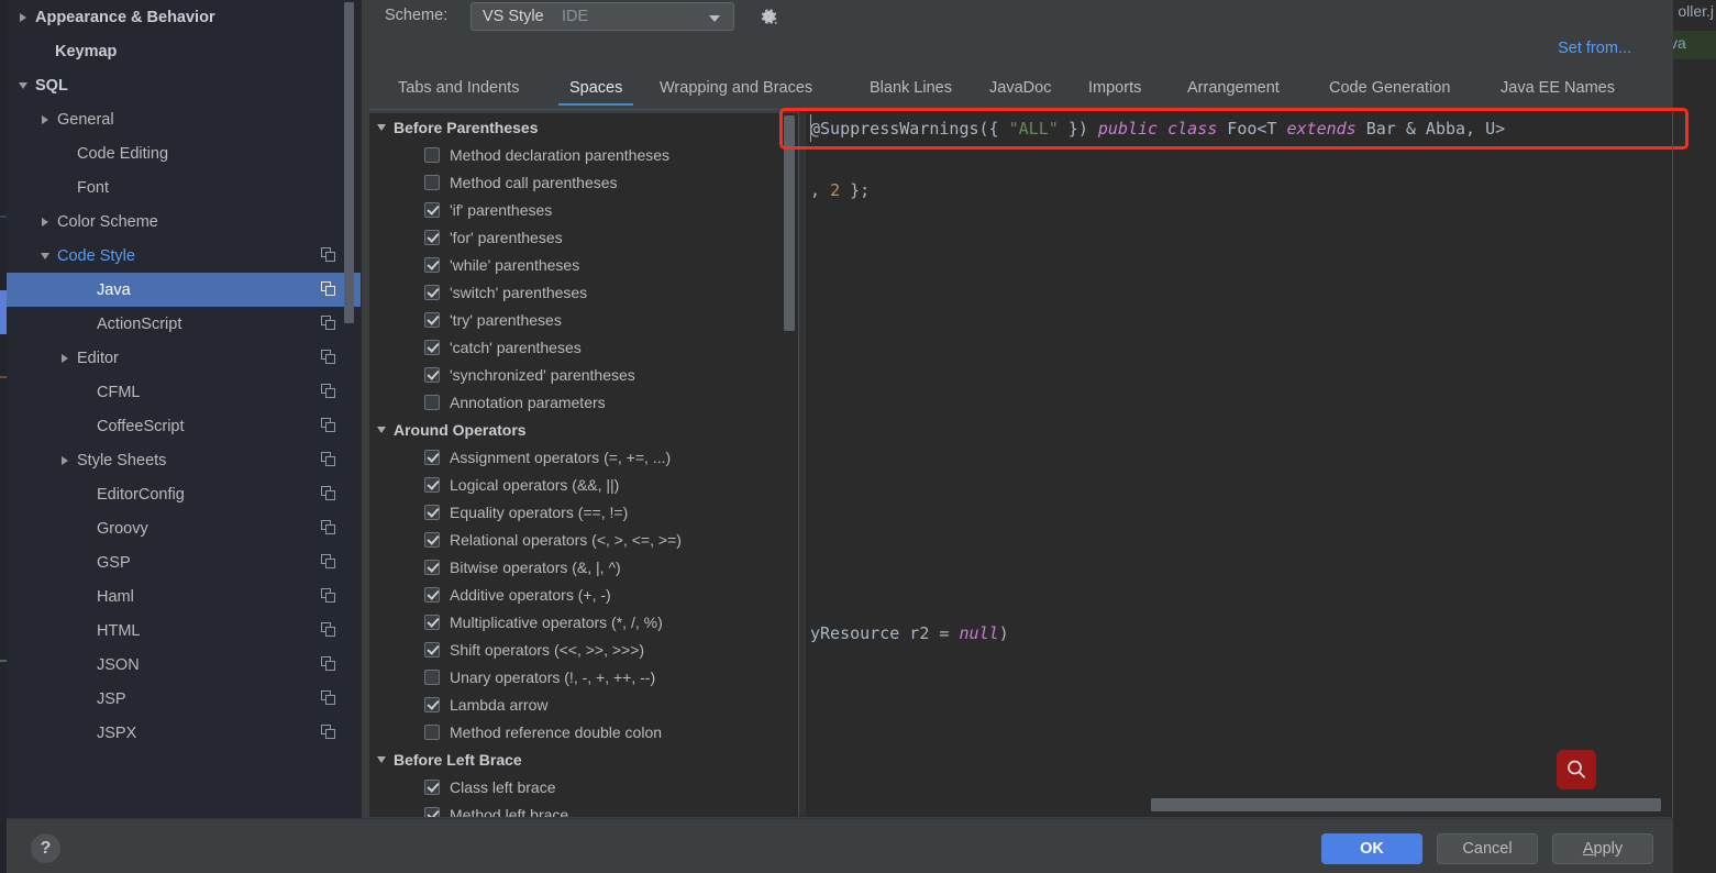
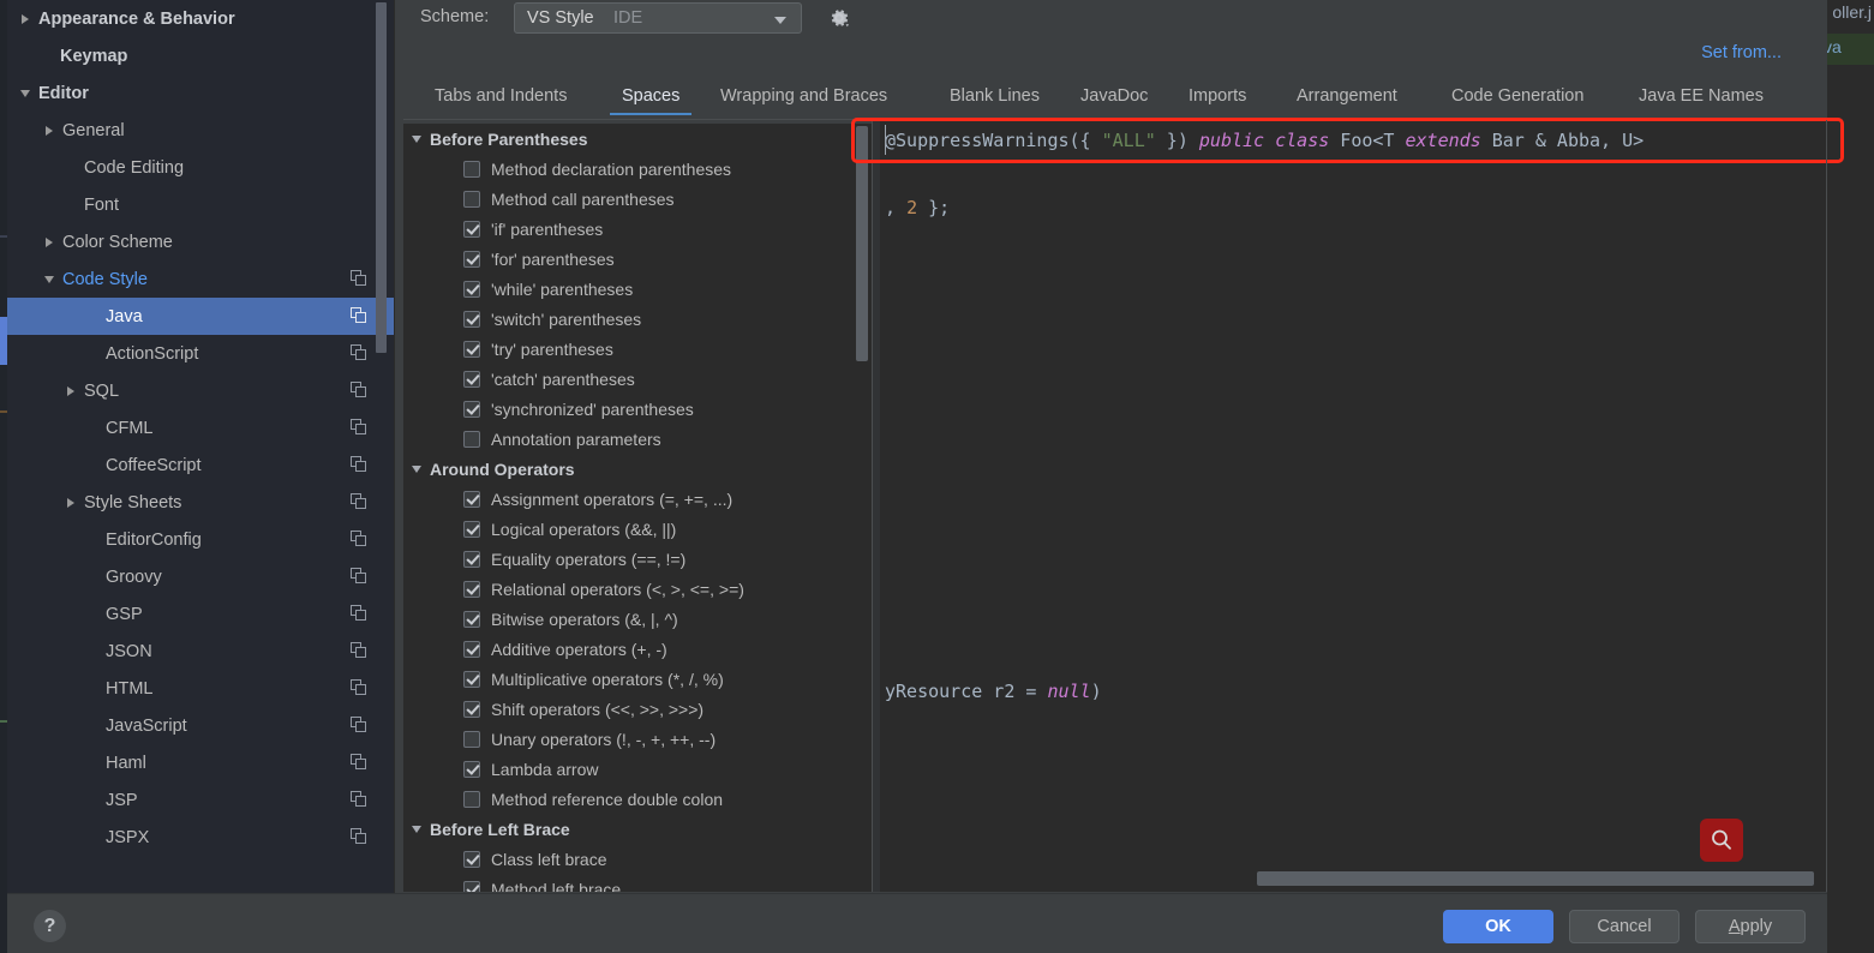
  oller.j
  va
  Appearance & Behavior
  Keymap
- SQL
+ Editor
  General
  Code Editing
  Font
  Color Scheme
  Code Style
  Java
  ActionScript
- Editor
+ SQL
  CFML
  CoffeeScript
  Style Sheets
  EditorConfig
  Groovy
  GSP
- Haml
+ JSON
  HTML
+ JavaScript
- JSON
+ Haml
  JSP
  JSPX
  Scheme:
  VS Style
  IDE
  Set from...
  Tabs and Indents
  Spaces
  Wrapping and Braces
  Blank Lines
  JavaDoc
  Imports
  Arrangement
  Code Generation
  Java EE Names
  Before Parentheses
  Method declaration parentheses
  Method call parentheses
  'if' parentheses
  'for' parentheses
  'while' parentheses
  'switch' parentheses
  'try' parentheses
  'catch' parentheses
  'synchronized' parentheses
  Annotation parameters
  Around Operators
  Assignment operators (=, +=, ...)
  Logical operators (&&, ||)
  Equality operators (==, !=)
  Relational operators (<, >, <=, >=)
  Bitwise operators (&, |, ^)
  Additive operators (+, -)
  Multiplicative operators (*, /, %)
  Shift operators (<<, >>, >>>)
  Unary operators (!, -, +, ++, --)
  Lambda arrow
  Method reference double colon
  Before Left Brace
  Class left brace
  Method left brace
  @SuppressWarnings({ "ALL" }) public class Foo<T extends Bar & Abba, U>
  , 2 };
  yResource r2 = null)
  ?
  OK
  Cancel
  A
  pply
